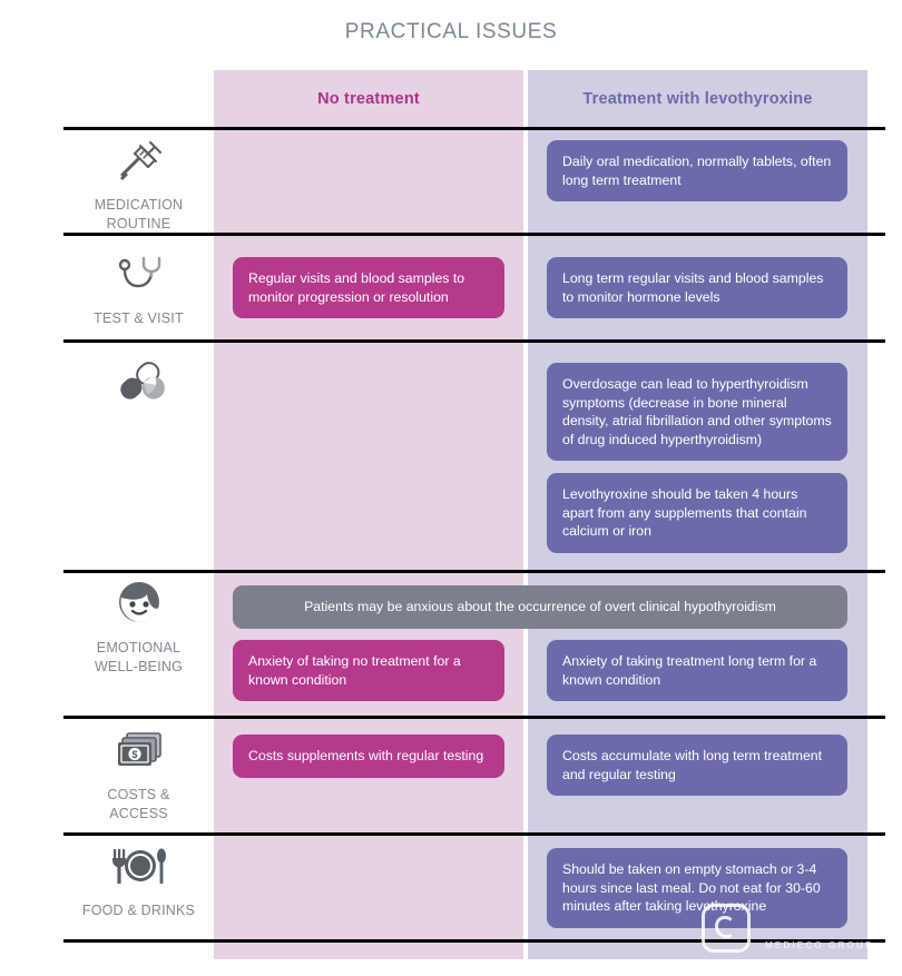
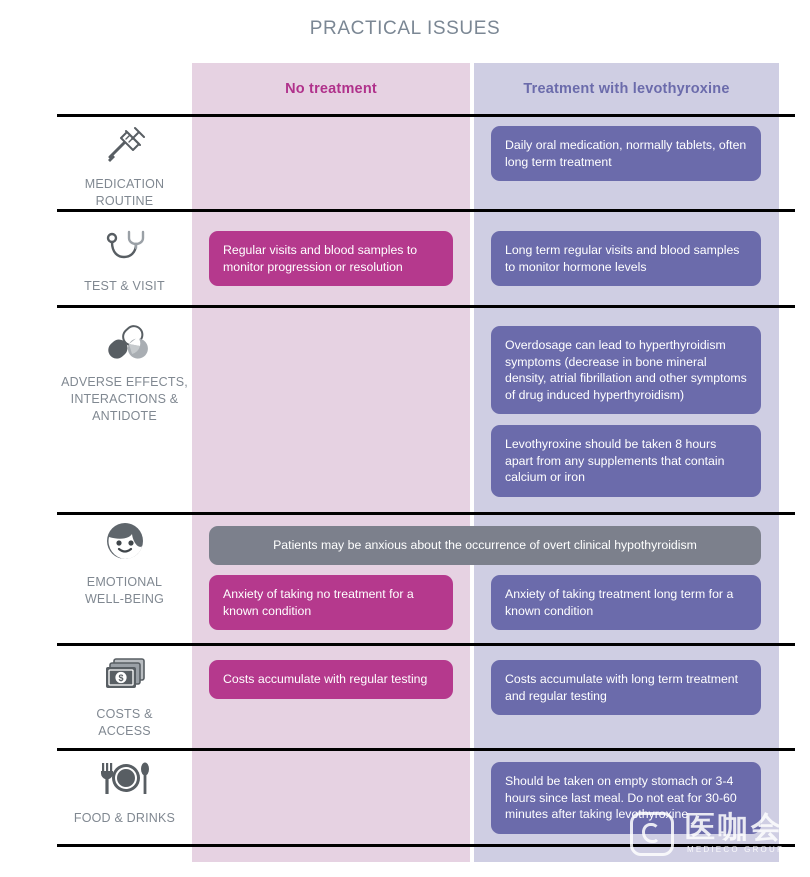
  PRACTICAL ISSUES
  No treatment
  Treatment with levothyroxine
  MEDICATION
  ROUTINE
  Daily oral medication, normally tablets, often long term treatment
  TEST & VISIT
  Regular visits and blood samples to monitor progression or resolution
  Long term regular visits and blood samples to monitor hormone levels
+ ADVERSE EFFECTS,
+ INTERACTIONS &
+ ANTIDOTE
  Overdosage can lead to hyperthyroidism symptoms (decrease in bone mineral density, atrial fibrillation and other symptoms of drug induced hyperthyroidism)
- Levothyroxine should be taken 4 hours apart from any supplements that contain calcium or iron
+ Levothyroxine should be taken 8 hours apart from any supplements that contain calcium or iron
  EMOTIONAL
  WELL-BEING
  Patients may be anxious about the occurrence of overt clinical hypothyroidism
  Anxiety of taking no treatment for a known condition
  Anxiety of taking treatment long term for a known condition
  $
  COSTS &
  ACCESS
- Costs supplements with regular testing
+ Costs accumulate with regular testing
  Costs accumulate with long term treatment and regular testing
  FOOD & DRINKS
  Should be taken on empty stomach or 3-4 hours since last meal. Do not eat for 30-60 minutes after taking levothyroxine
+ 医咖会
  MEDIECO GROUP
